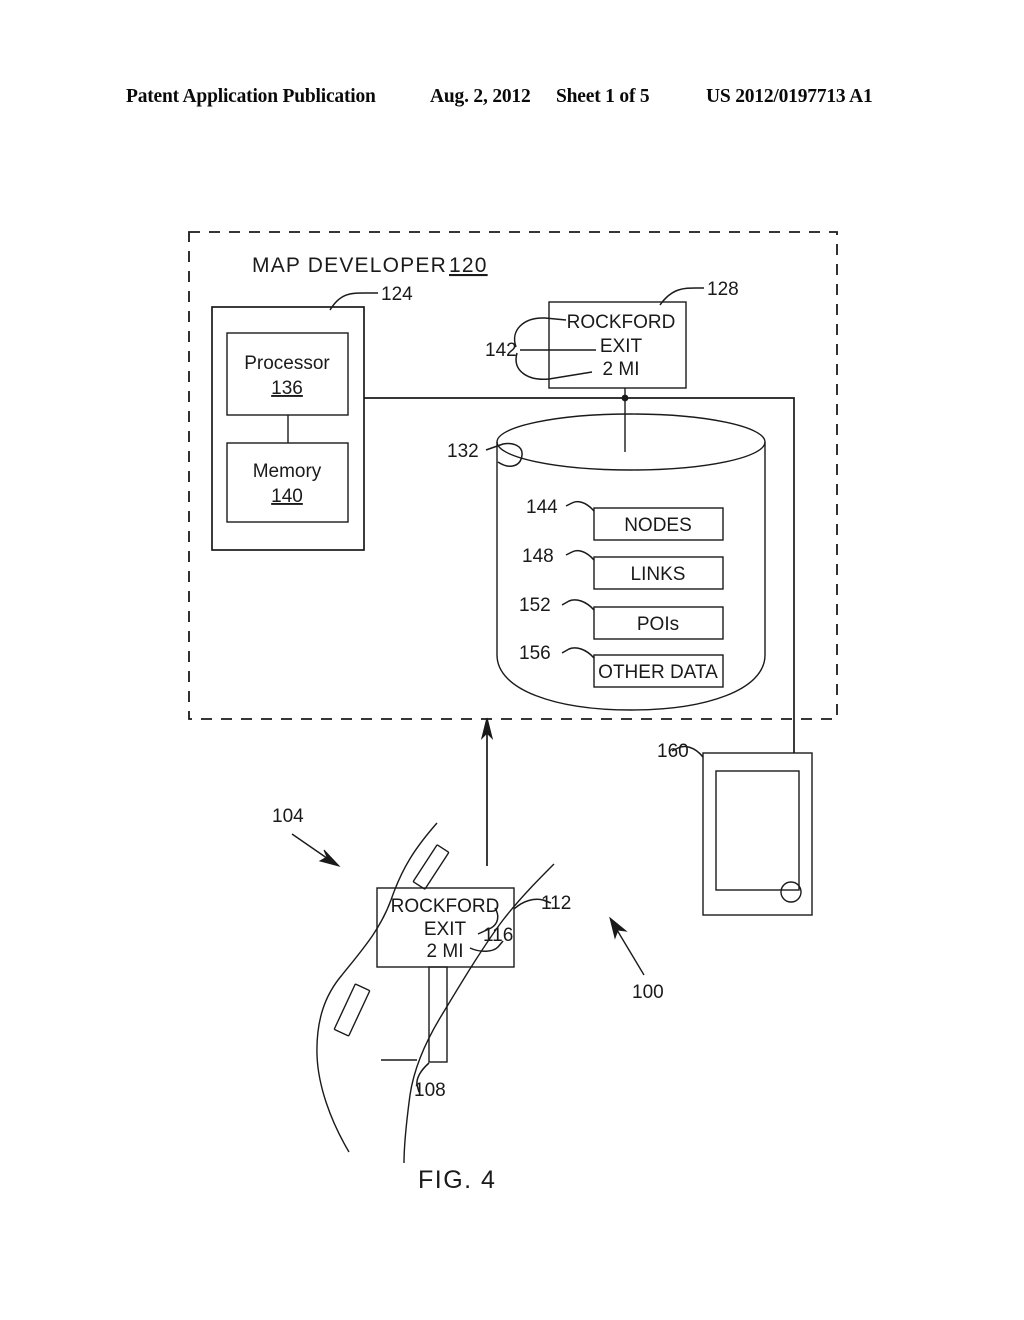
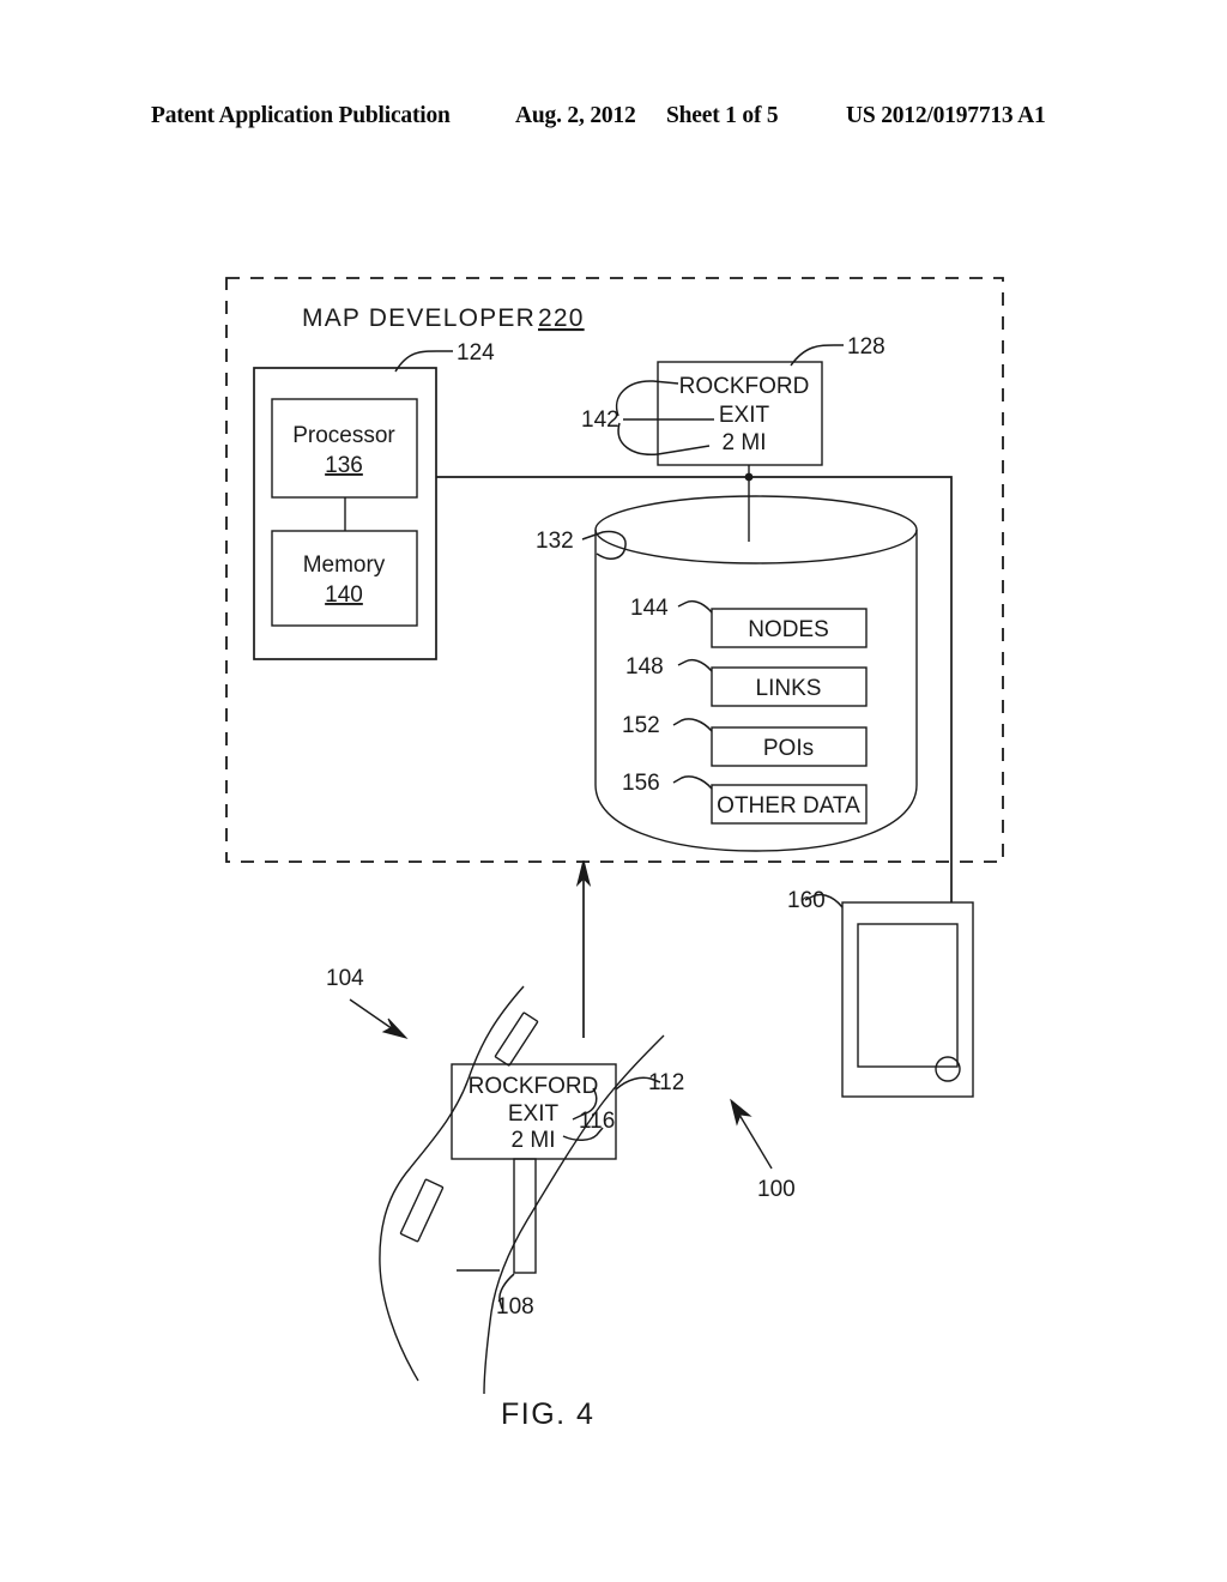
  Patent Application Publication
  Aug. 2, 2012
  Sheet 1 of 5
  US 2012/0197713 A1
  MAP DEVELOPER
- 120
+ 220
  124
  Processor
  136
  Memory
  140
  128
  ROCKFORD
  EXIT
  2 MI
  142
  132
  NODES
  144
  LINKS
  148
  POIs
  152
  OTHER DATA
  156
  160
  108
  ROCKFORD
  EXIT
  2 MI
  112
  116
  104
  100
  FIG. 4
